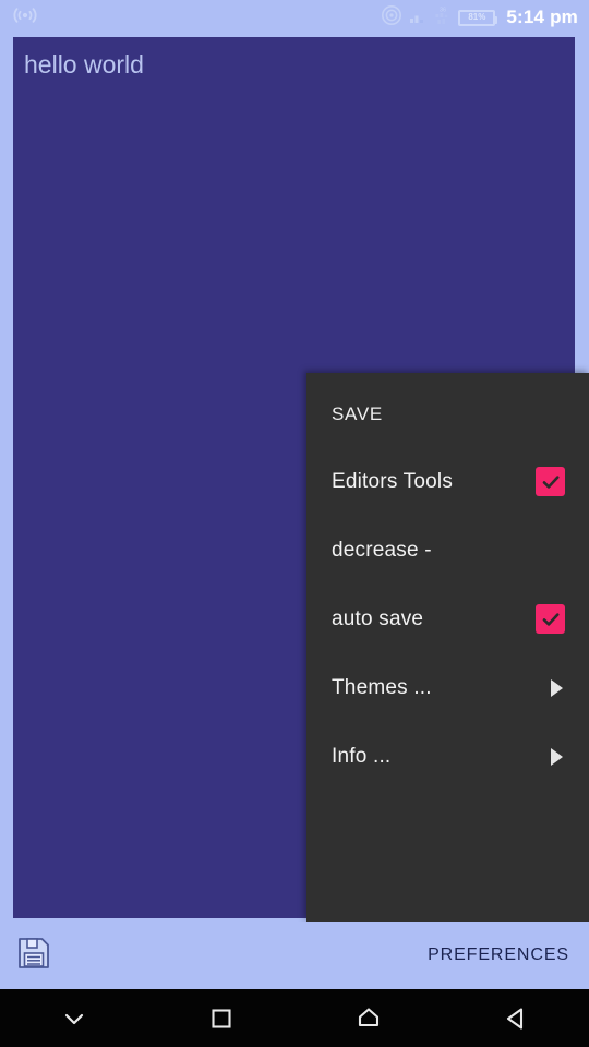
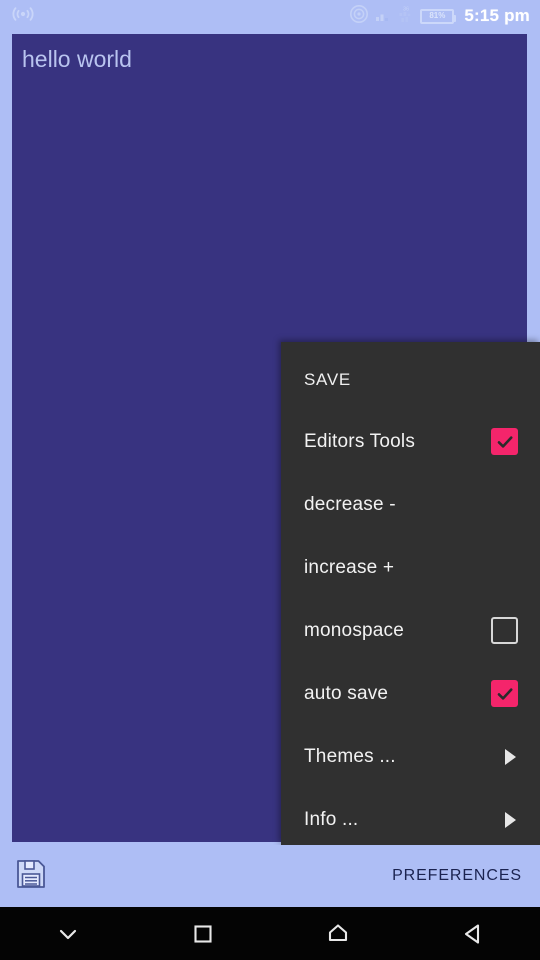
  81%
- 5:14 pm
+ 5:15 pm
  hello world
  SAVE
  Editors Tools
  decrease -
+ increase +
+ monospace
  auto save
  Themes ...
  Info ...
  PREFERENCES
